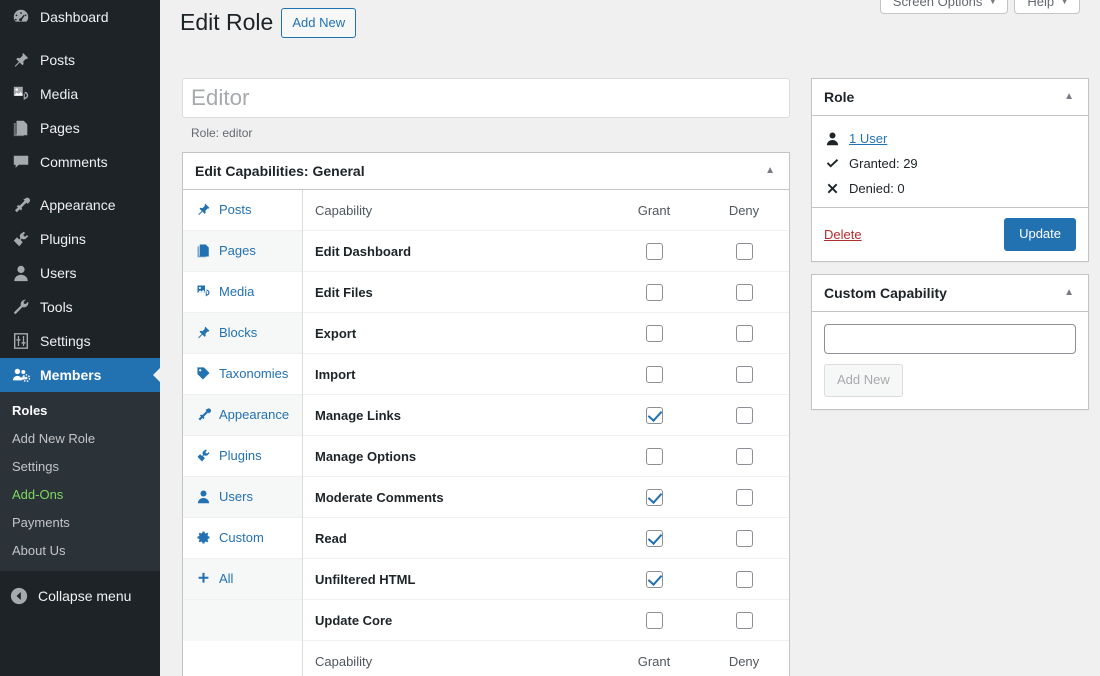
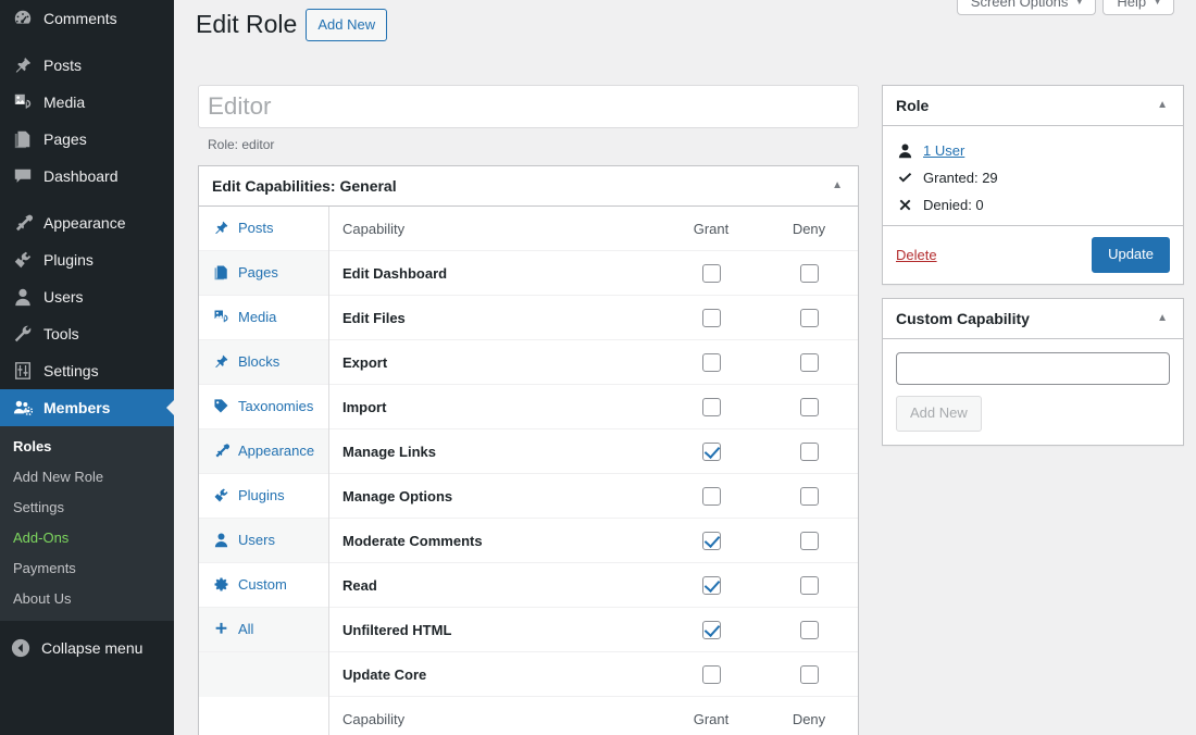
- Dashboard
+ Comments
  Posts
  Media
  Pages
- Comments
+ Dashboard
  Appearance
  Plugins
  Users
  Tools
  Settings
  Members
  Roles
  Add New Role
  Settings
  Add-Ons
  Payments
  About Us
  Collapse menu
  Screen Options
  ▼
  Help
  ▼
  Edit Role
  Add New
  Editor
  Role: editor
  Edit Capabilities: General
  ▲
  Posts
  Pages
  Media
  Blocks
  Taxonomies
  Appearance
  Plugins
  Users
  Custom
  All
  Capability	Grant	Deny
  Edit Dashboard
  Edit Files
  Export
  Import
  Manage Links
  Manage Options
  Moderate Comments
  Read
  Unfiltered HTML
  Update Core
  Capability	Grant	Deny
  Role
  ▲
  1 User
  Granted: 29
  Denied: 0
  Delete
  Update
  Custom Capability
  ▲
  Add New
